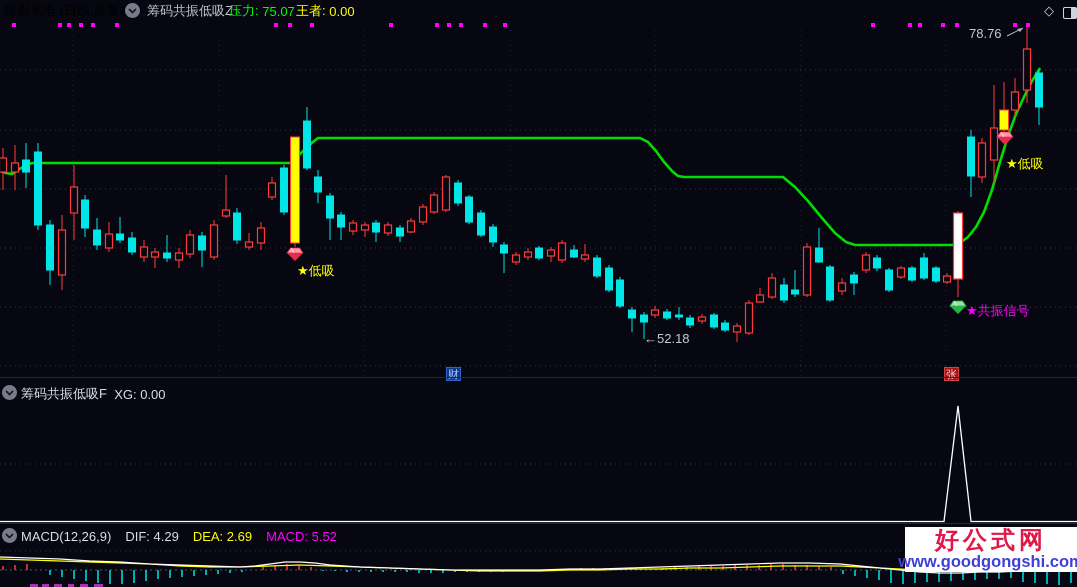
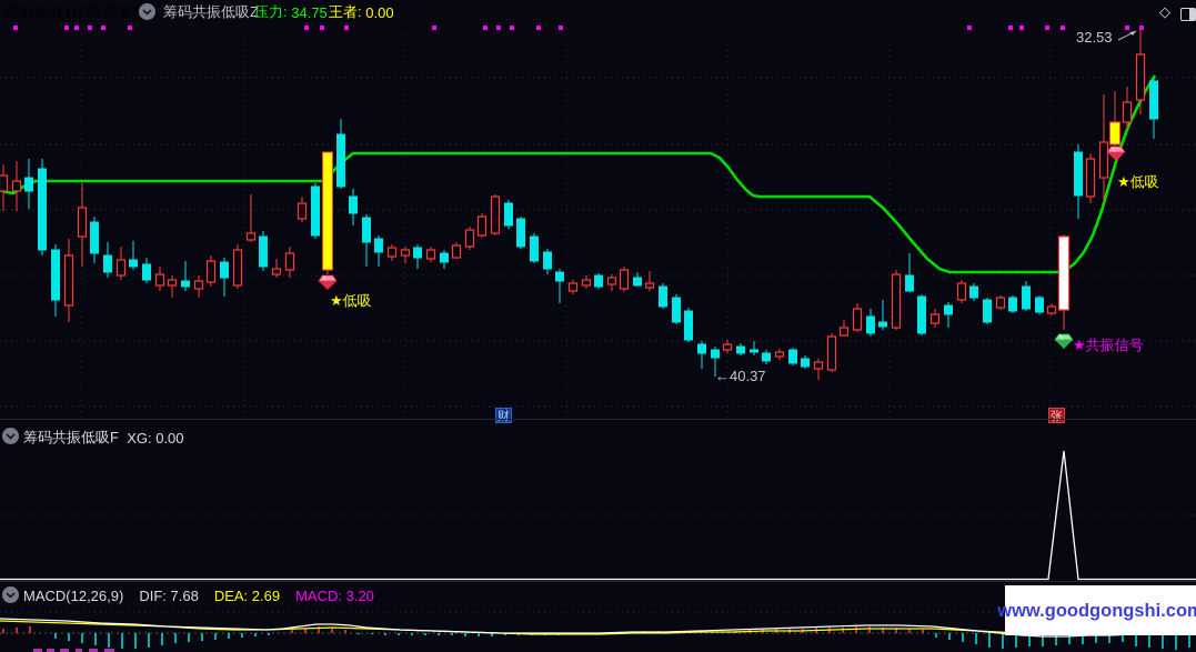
  筹码共振低吸Z
  压力:
- 75.07
+ 34.75
  王者:
  0.00
  ◇
- 78.76
+ 32.53
- ←52.18
+ ←40.37
  ★低吸
  ★低吸
  ★共振信号
  财
  张
  筹码共振低吸F
  XG:
  0.00
  MACD(12,26,9)
- DIF: 4.29
+ DIF: 7.68
  DEA: 2.69
- MACD: 5.52
+ MACD: 3.20
- 好公式网
  www.goodgongshi.com
